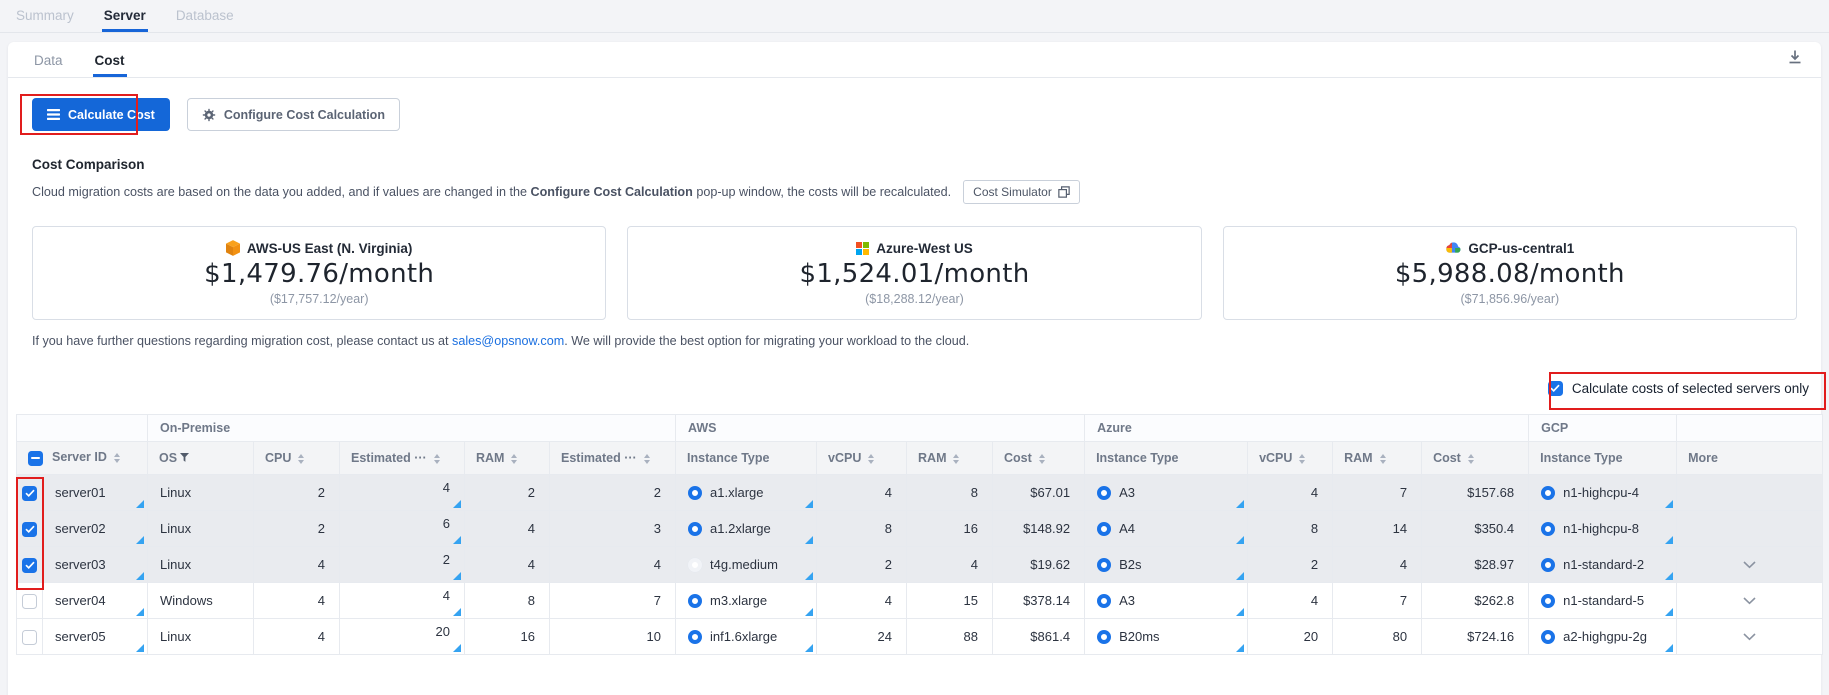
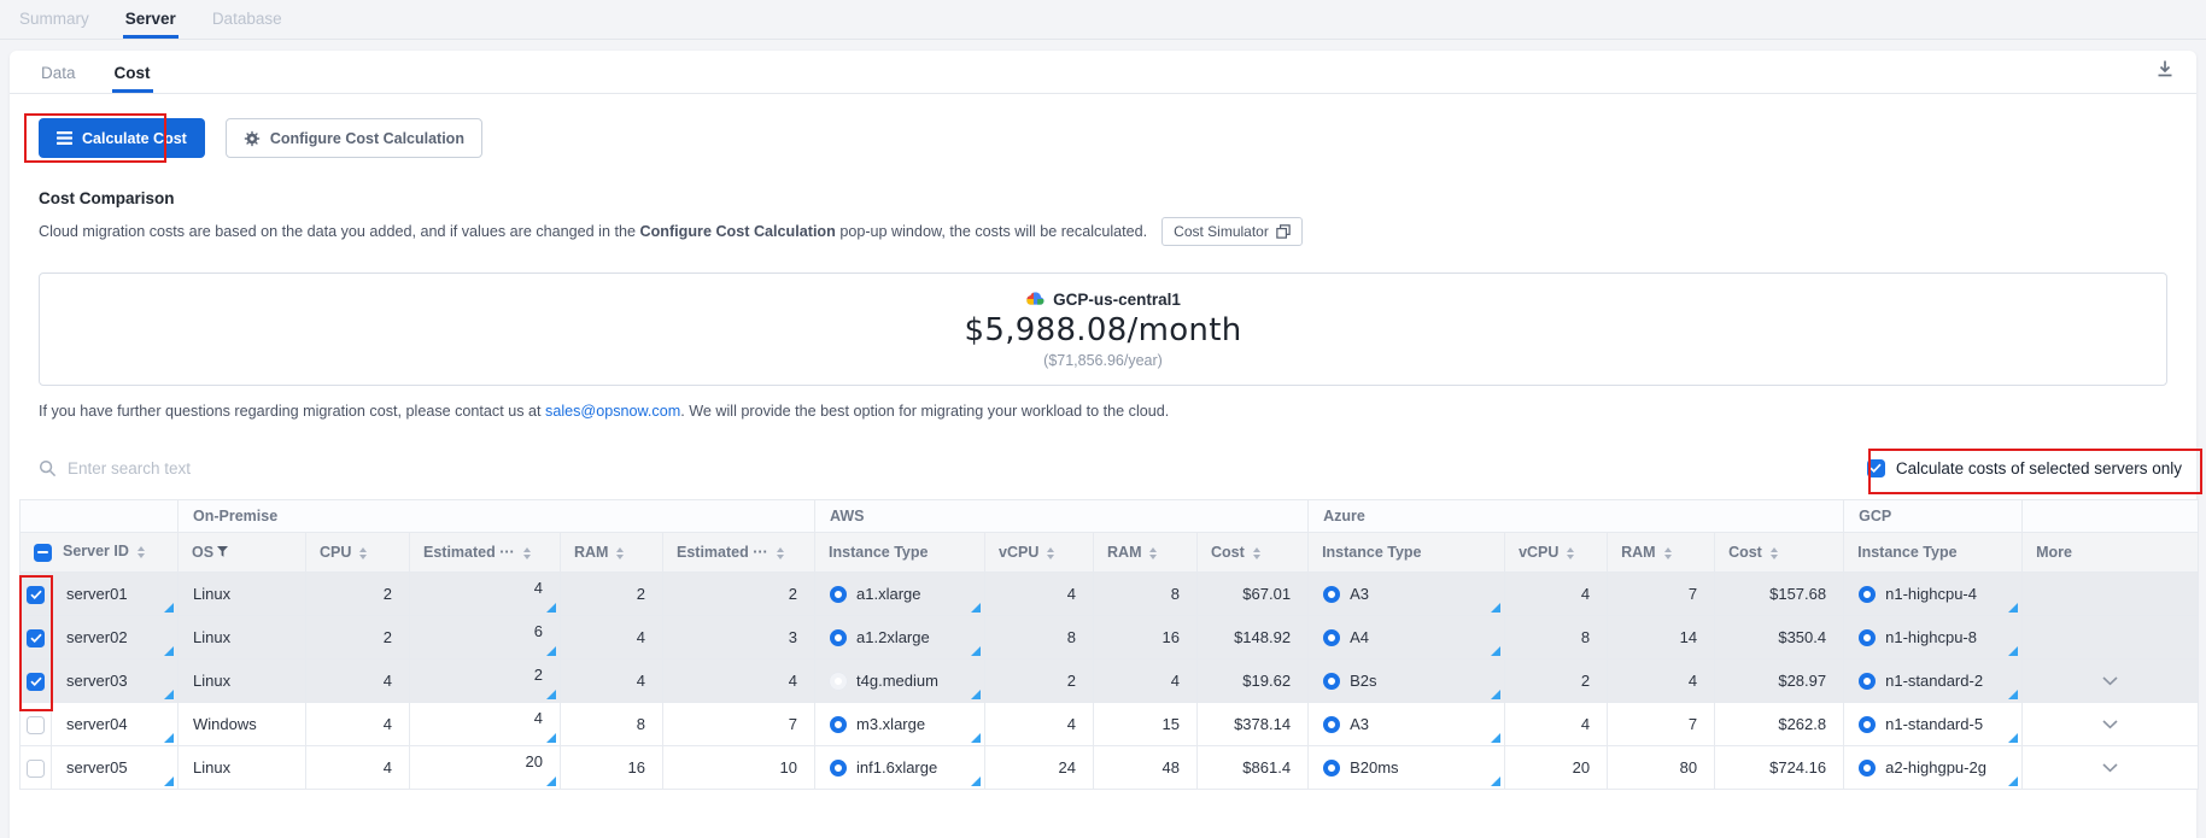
  Summary
  Server
  Database
  Data
  Cost
  Calculate Cost
  Configure Cost Calculation
  Cost Comparison
  Cloud migration costs are based on the data you added, and if values are changed in the Configure Cost Calculation pop-up window, the costs will be recalculated.
  Cost Simulator
- AWS-US East (N. Virginia)
- $1,479.76/month
- ($17,757.12/year)
- Azure-West US
- $1,524.01/month
- ($18,288.12/year)
  GCP-us-central1
  $5,988.08/month
  ($71,856.96/year)
  If you have further questions regarding migration cost, please contact us at sales@opsnow.com. We will provide the best option for migrating your workload to the cloud.
+ Enter search text
  Calculate costs of selected servers only
  	On-Premise	AWS	Azure	GCP
  Server ID	OS	CPU	Estimated ···	RAM	Estimated ···	Instance Type	vCPU	RAM	Cost	Instance Type	vCPU	RAM	Cost	Instance Type	More
  	server01	Linux	2	4	2	2	a1.xlarge	4	8	$67.01	A3	4	7	$157.68	n1-highcpu-4
  	server02	Linux	2	6	4	3	a1.2xlarge	8	16	$148.92	A4	8	14	$350.4	n1-highcpu-8
  	server03	Linux	4	2	4	4	t4g.medium	2	4	$19.62	B2s	2	4	$28.97	n1-standard-2
  	server04	Windows	4	4	8	7	m3.xlarge	4	15	$378.14	A3	4	7	$262.8	n1-standard-5
- 	server05	Linux	4	20	16	10	inf1.6xlarge	24	88	$861.4	B20ms	20	80	$724.16	a2-highgpu-2g
+ 	server05	Linux	4	20	16	10	inf1.6xlarge	24	48	$861.4	B20ms	20	80	$724.16	a2-highgpu-2g
